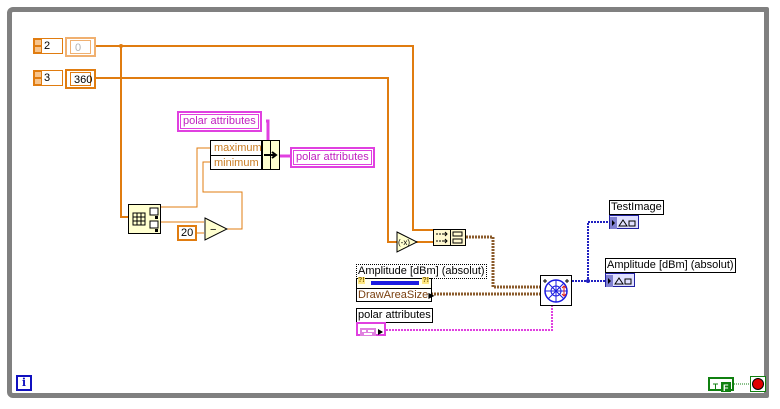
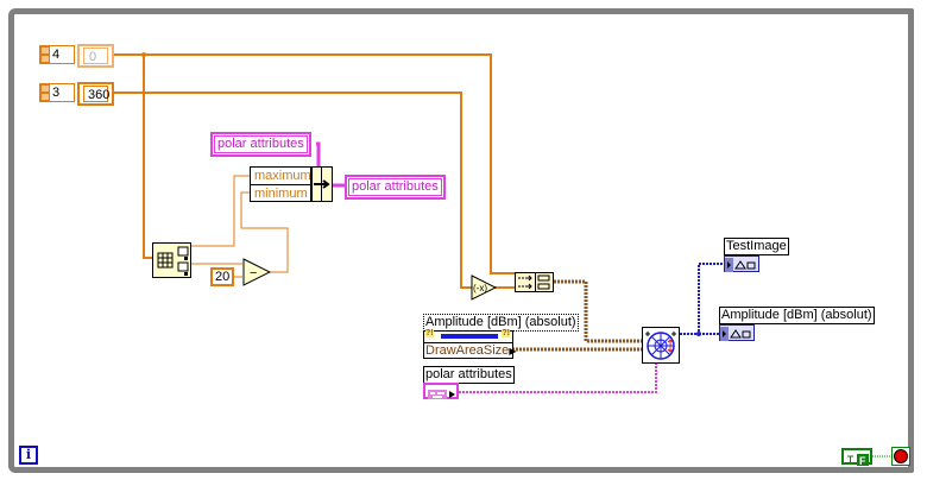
- 2
+ 4
  0
  3
  360
  polar attributes
  maximum
  minimum
  polar attributes
  20
  −
  (-x)
  Amplitude [dBm] (absolut)
  DrawAreaSize▶
  polar attributes
  TestImage
  Amplitude [dBm] (absolut)
  i
  F
